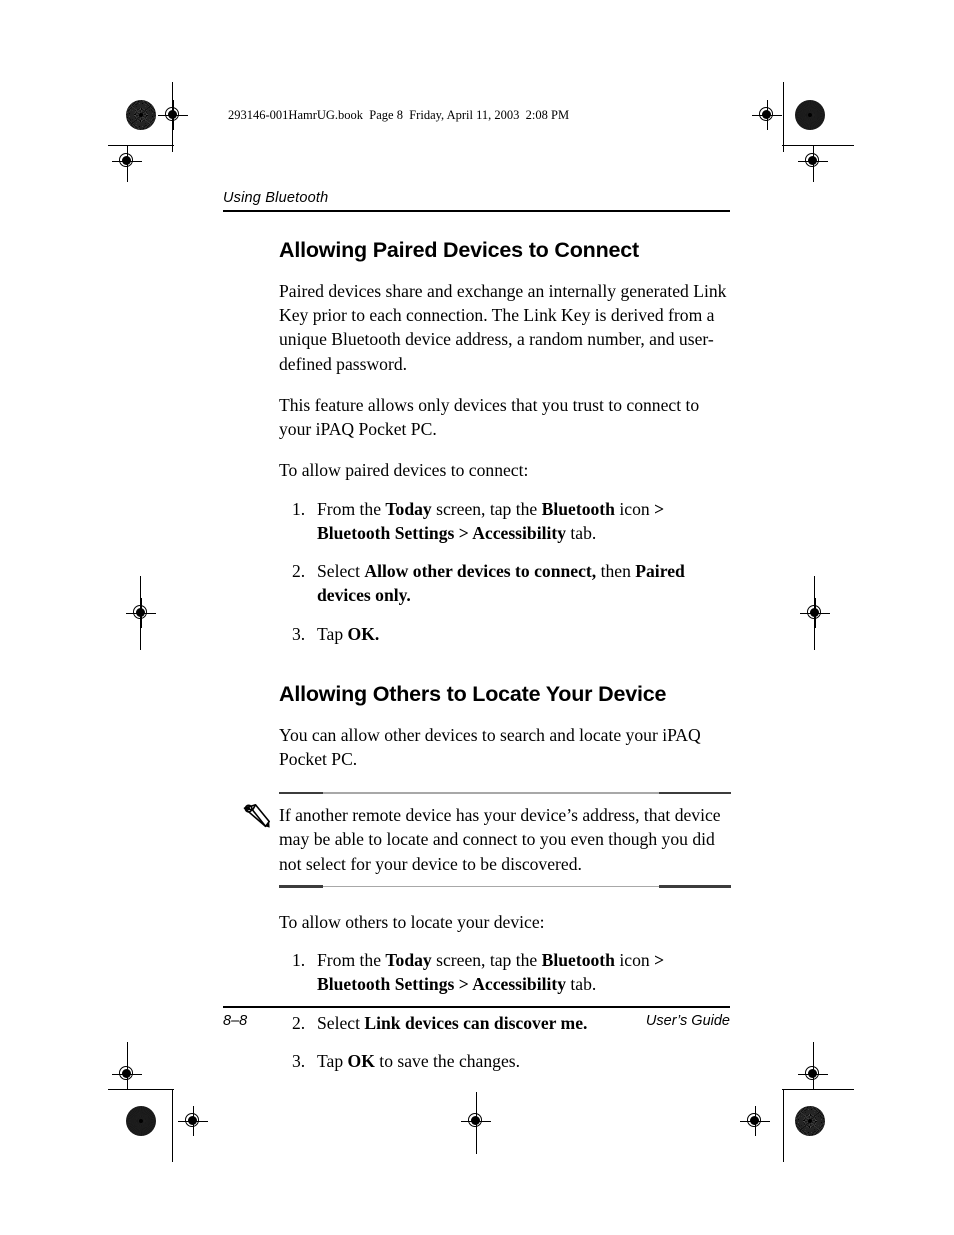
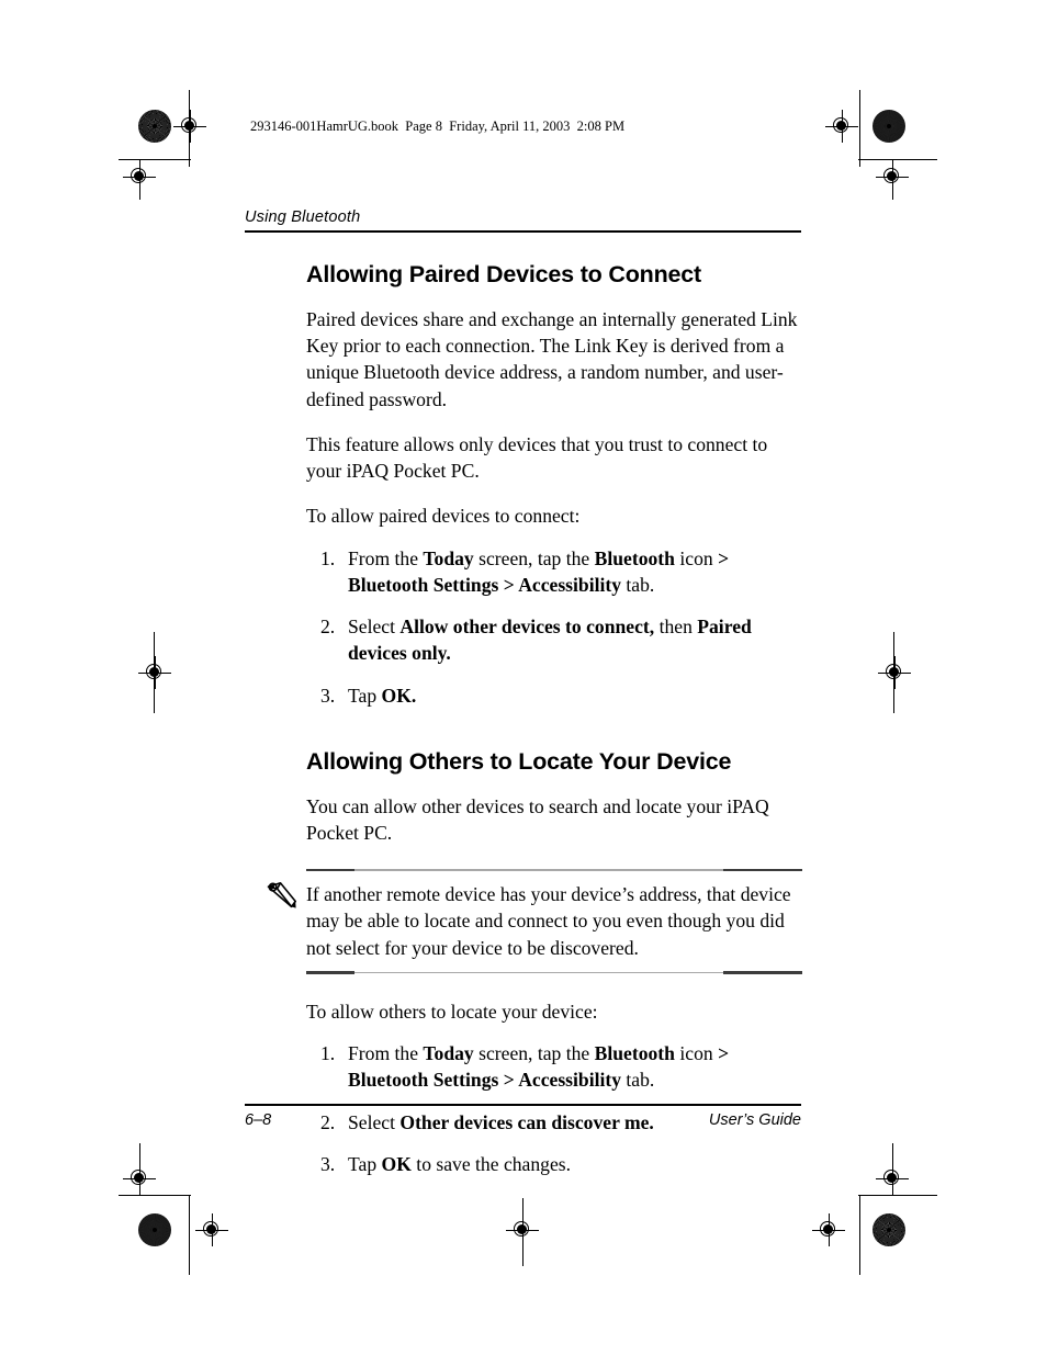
  293146-001HamrUG.book Page 8 Friday, April 11, 2003 2:08 PM
  Using Bluetooth
  Allowing Paired Devices to Connect
  Paired devices share and exchange an internally generated Link Key prior to each connection. The Link Key is derived from a unique Bluetooth device address, a random number, and user-defined password.
  This feature allows only devices that you trust to connect to your iPAQ Pocket PC.
  To allow paired devices to connect:
  1.
  From the Today screen, tap the Bluetooth icon > Bluetooth Settings > Accessibility tab.
  2.
  Select Allow other devices to connect, then Paired devices only.
  3.
  Tap OK.
  Allowing Others to Locate Your Device
  You can allow other devices to search and locate your iPAQ Pocket PC.
  If another remote device has your device’s address, that device may be able to locate and connect to you even though you did not select for your device to be discovered.
  To allow others to locate your device:
  1.
  From the Today screen, tap the Bluetooth icon > Bluetooth Settings > Accessibility tab.
  2.
- Select Link devices can discover me.
+ Select Other devices can discover me.
  3.
  Tap OK to save the changes.
- 8–8
+ 6–8
  User’s Guide
